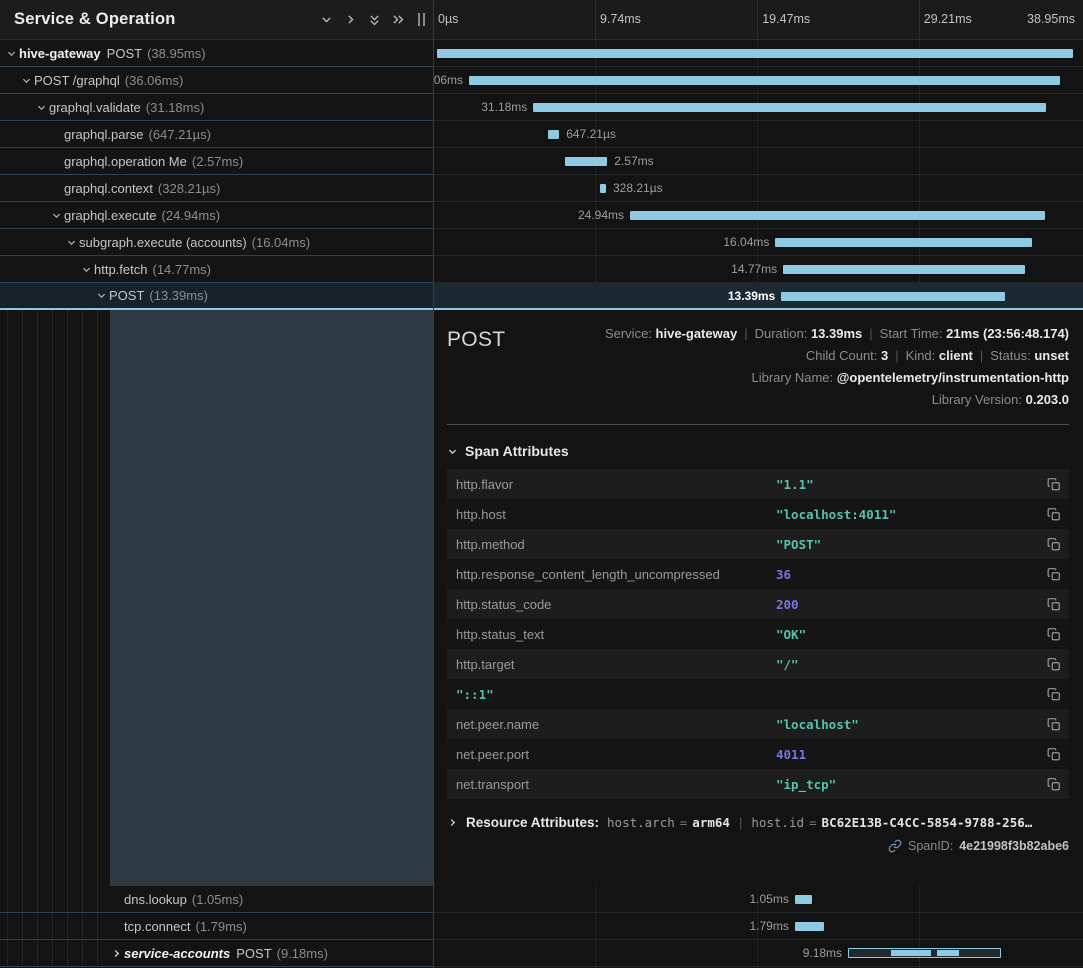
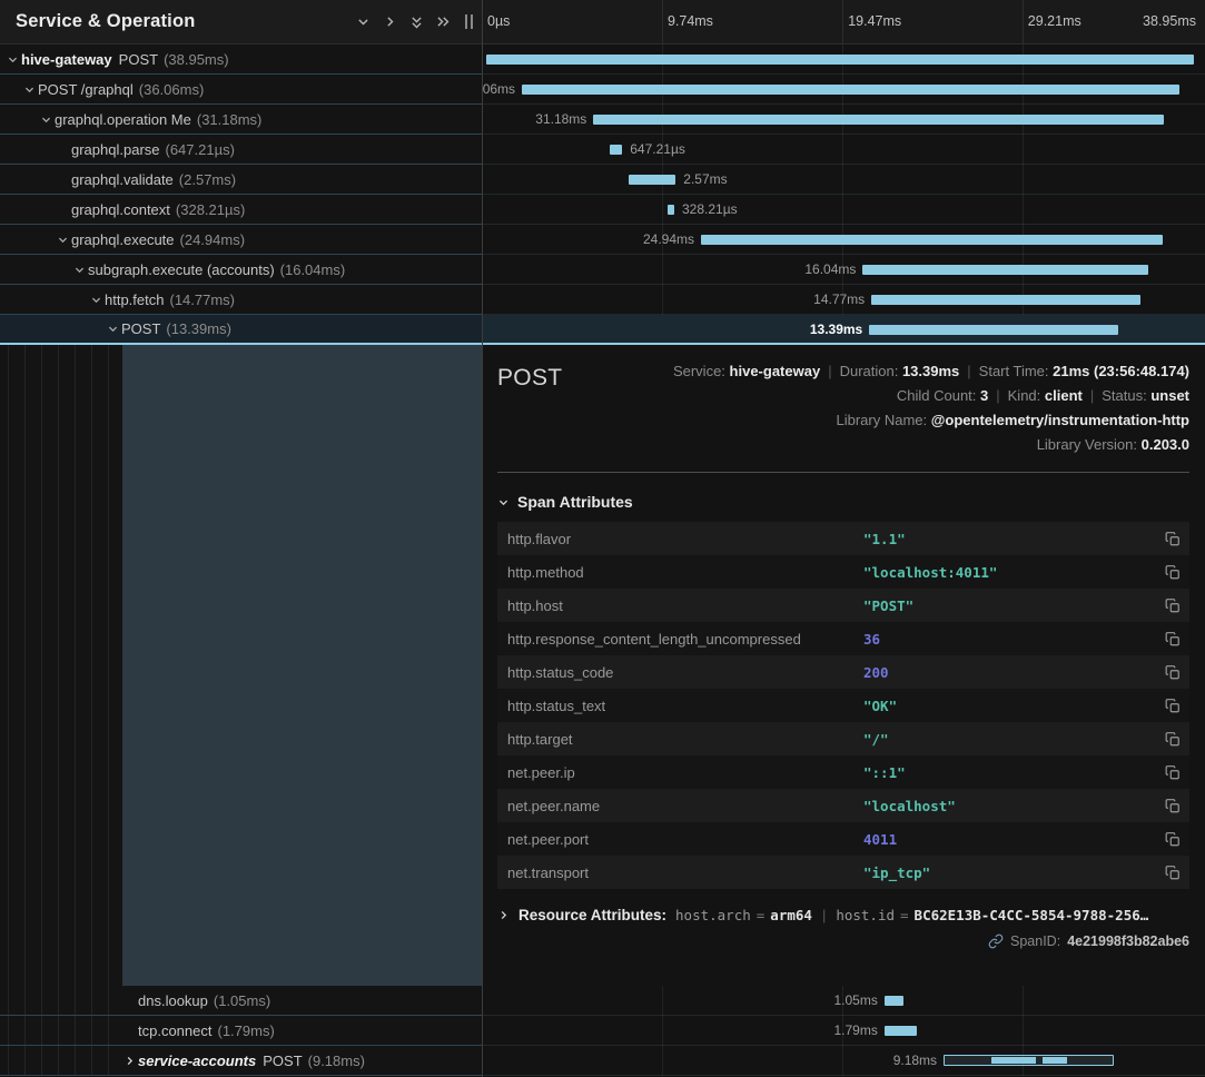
  Service & Operation
  hive-gateway
  POST
  (38.95ms)
  POST /graphql
  (36.06ms)
- graphql.validate
+ graphql.operation Me
  (31.18ms)
  graphql.parse
  (647.21µs)
- graphql.operation Me
+ graphql.validate
  (2.57ms)
  graphql.context
  (328.21µs)
  graphql.execute
  (24.94ms)
  subgraph.execute (accounts)
  (16.04ms)
  http.fetch
  (14.77ms)
  POST
  (13.39ms)
  dns.lookup
  (1.05ms)
  tcp.connect
  (1.79ms)
  service-accounts
  POST
  (9.18ms)
  0µs
  9.74ms
  19.47ms
  29.21ms
  38.95ms
  31.18ms
  647.21µs
  2.57ms
  328.21µs
  24.94ms
  16.04ms
  14.77ms
  13.39ms
  POST
  Service: hive-gateway | Duration: 13.39ms | Start Time: 21ms (23:56:48.174)
  Child Count: 3 | Kind: client | Status: unset
  Library Name: @opentelemetry/instrumentation-http
  Library Version: 0.203.0
  Span Attributes
  http.flavor
  "1.1"
- http.host
+ http.method
  "localhost:4011"
- http.method
+ http.host
  "POST"
  http.response_content_length_uncompressed
  36
  http.status_code
  200
  http.status_text
  "OK"
  http.target
  "/"
+ net.peer.ip
  "::1"
  net.peer.name
  "localhost"
  net.peer.port
  4011
  net.transport
  "ip_tcp"
  Resource Attributes:
  host.arch = arm64 | host.id = BC62E13B-C4CC-5854-9788-256…
  SpanID:
  4e21998f3b82abe6
  1.05ms
  1.79ms
  9.18ms
